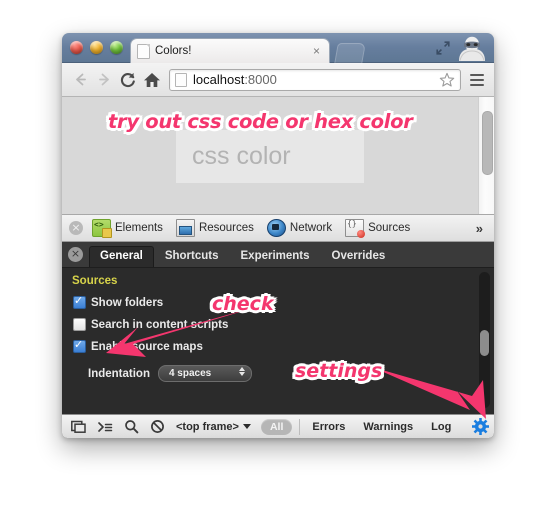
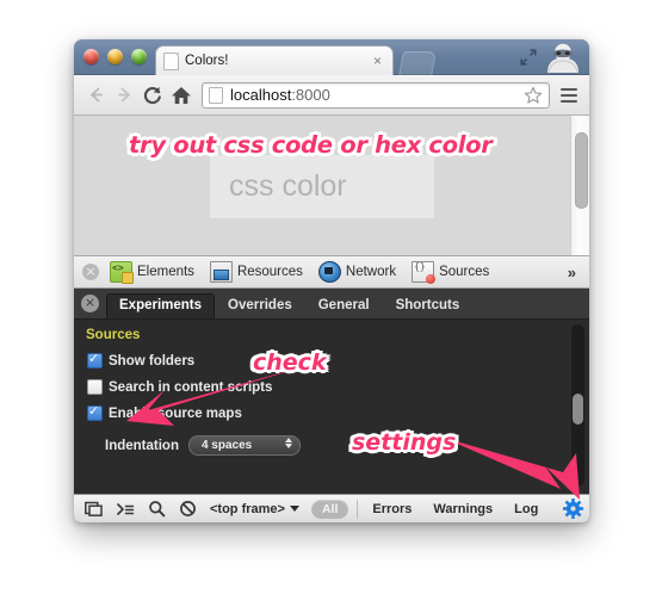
  Colors!
  ×
  localhost:8000
  css color
  ×
  Elements
  Resources
  Network
  Sources
  »
  ×
- General
+ Experiments
- Shortcuts
+ Overrides
- Experiments
+ General
- Overrides
+ Shortcuts
  Sources
  Show folders
  Search in contentcripts
  Enaource maps
  Indentation
  4 spaces
  <top frame>
  All
  Errors
  Warnings
  Log
  try out css code or hex color
  check
  settings
